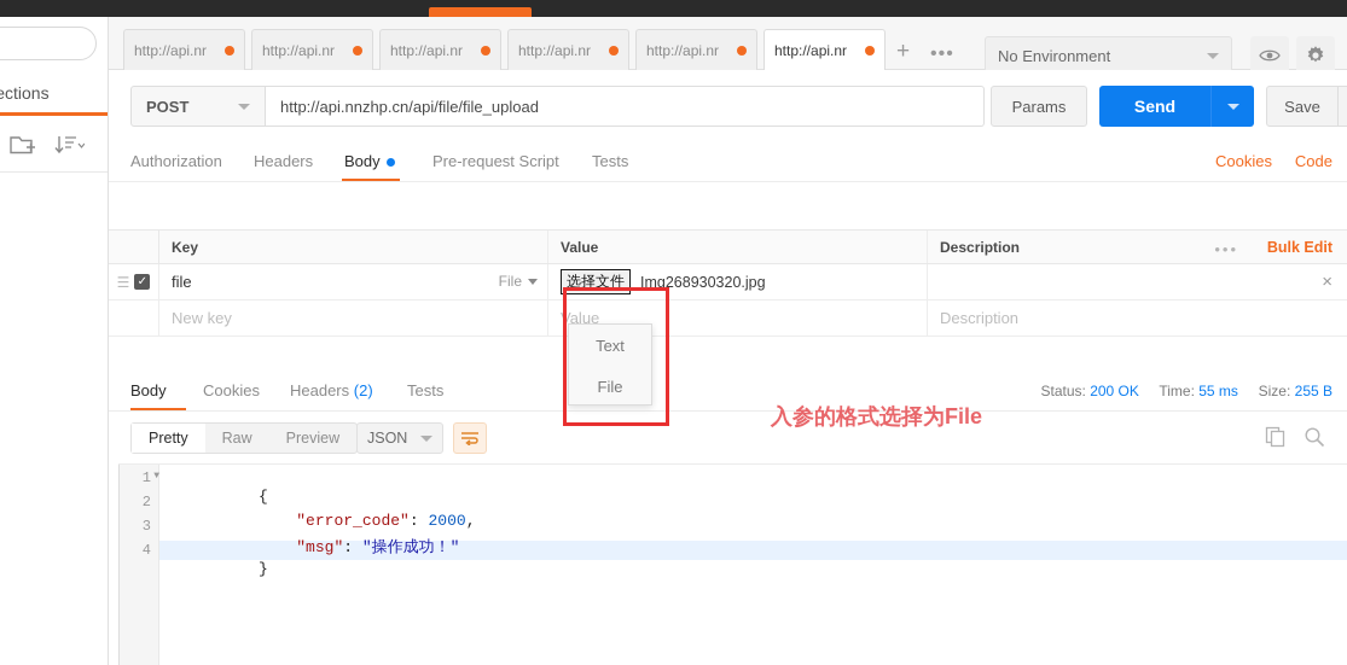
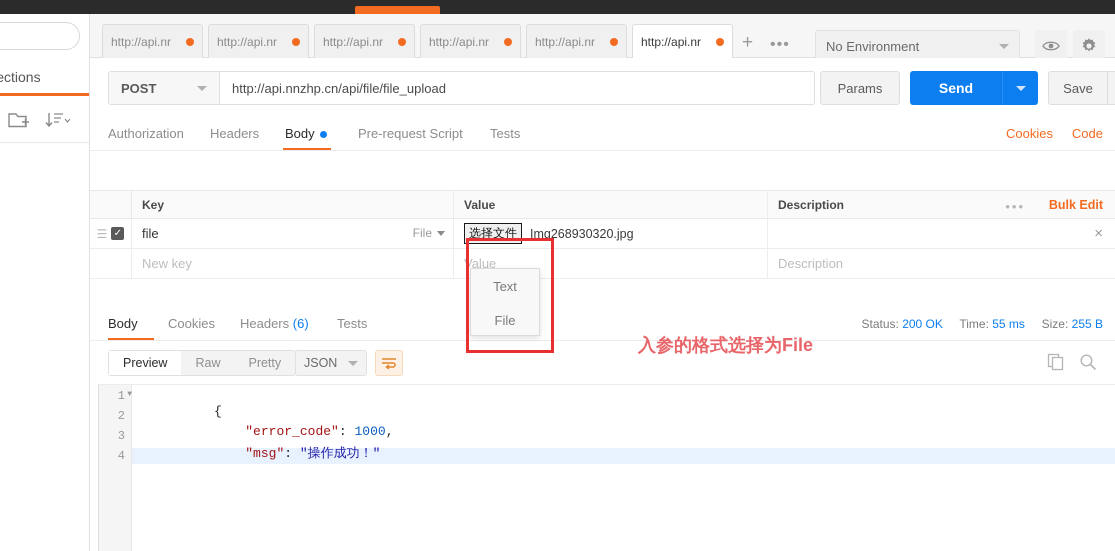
  ections
  http://api.nr
  http://api.nr
  http://api.nr
  http://api.nr
  http://api.nr
  http://api.nr
  +
  •••
  No Environment
  POST
  http://api.nnzhp.cn/api/file/file_upload
  Params
  Send
  Save
  Authorization
  Headers
  Body
  Pre-request Script
  Tests
  Cookies
  Code
  Key
  Value
  Description
  •••
  Bulk Edit
  ☰
  ✓
  file
  File
  选择文件
  Img268930320.jpg
  ×
  New key
  Value
  Description
  Body
  Cookies
- Headers (2)
+ Headers (6)
  Tests
  Status: 200 OK Time: 55 ms Size: 255 B
- Pretty
+ Preview
  Raw
- Preview
+ Pretty
  JSON
  1
  ▼
  2
  3
  4
  {
- "error_code": 2000,
+ "error_code": 1000,
  "msg": "操作成功！"
- }
  Text
  File
  入参的格式选择为File
